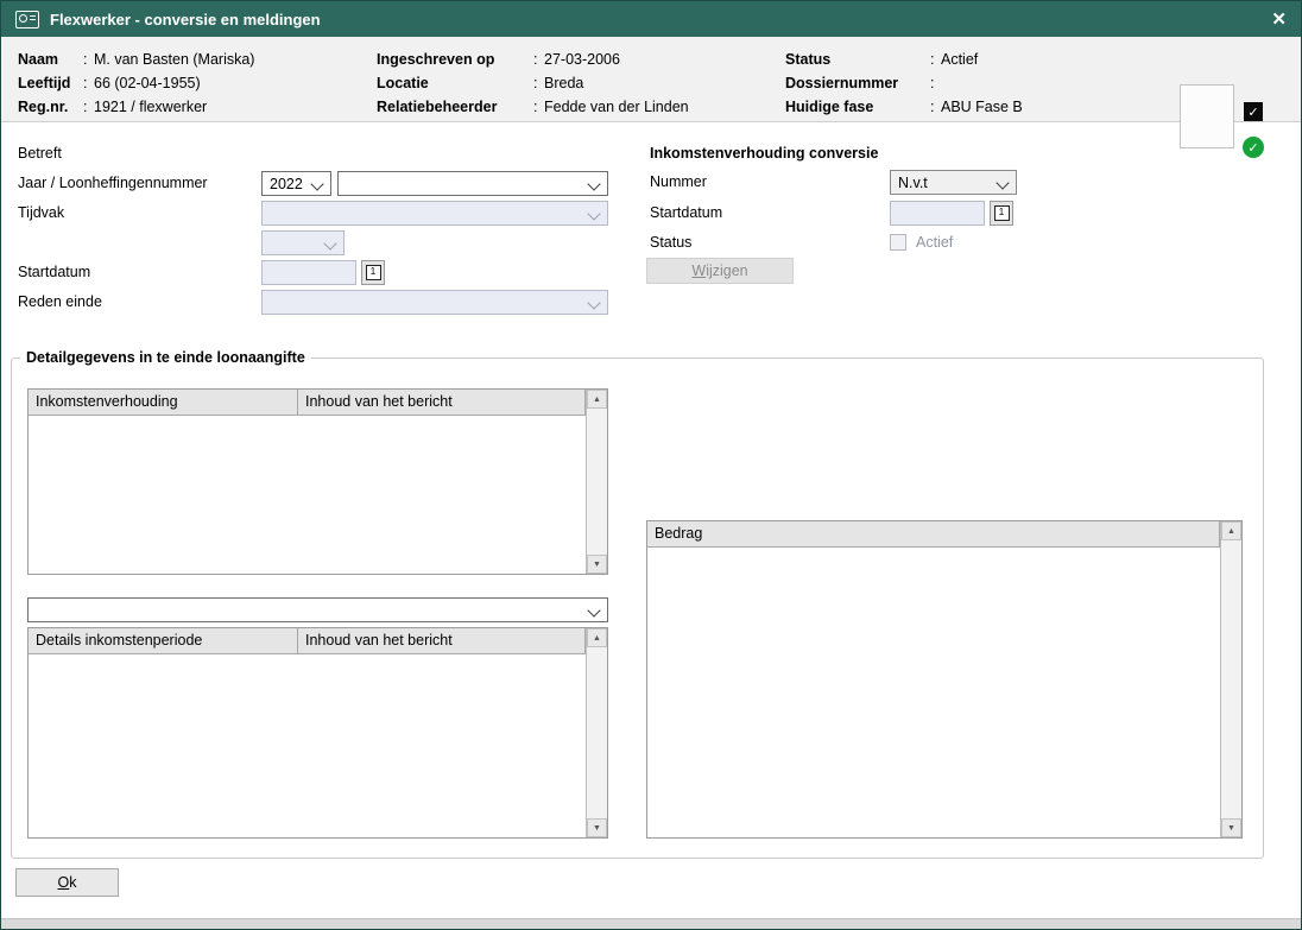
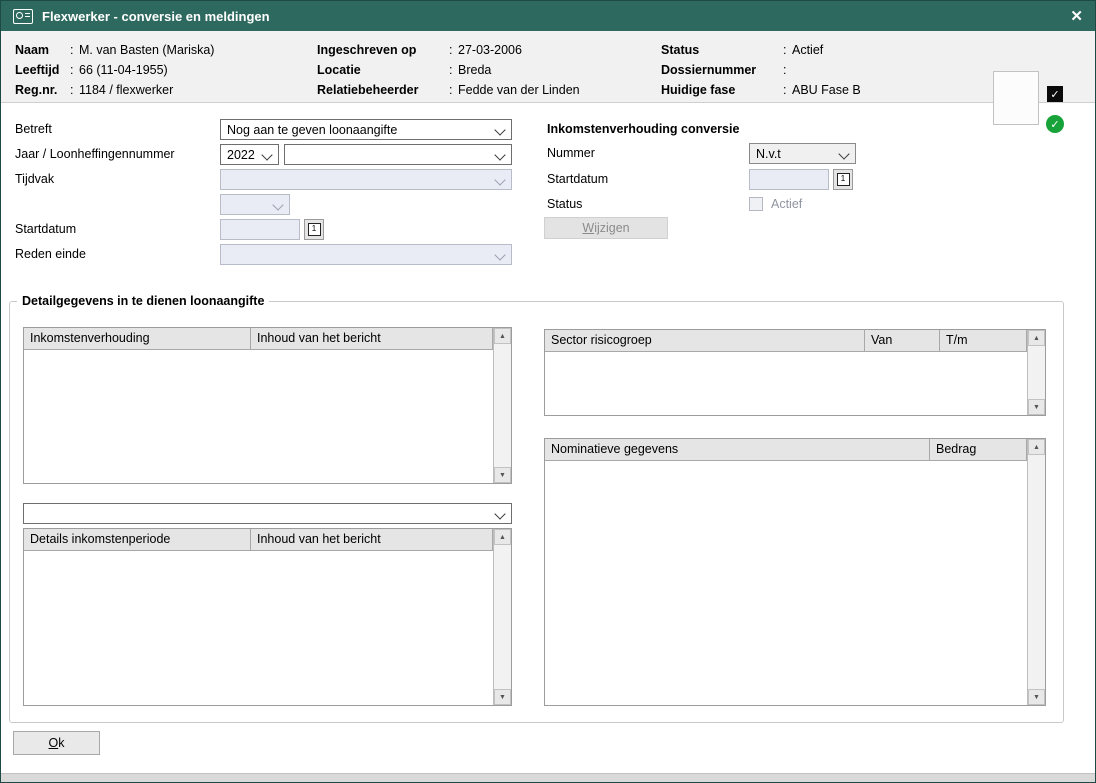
  Flexwerker - conversie en meldingen
  ✕
  Naam
  :
  M. van Basten (Mariska)
  Leeftijd
  :
- 66 (02-04-1955)
+ 66 (11-04-1955)
  Reg.nr.
  :
- 1921 / flexwerker
+ 1184 / flexwerker
  Ingeschreven op
  :
  27-03-2006
  Locatie
  :
  Breda
  Relatiebeheerder
  :
  Fedde van der Linden
  Status
  :
  Actief
  Dossiernummer
  :
  Huidige fase
  :
  ABU Fase B
  ✓
  ✓
  Betreft
+ Nog aan te geven loonaangifte
  Jaar / Loonheffingennummer
  2022
  Tijdvak
  Startdatum
  1
  Reden einde
  Inkomstenverhouding conversie
  Nummer
  N.v.t
  Startdatum
  1
  Status
  Actief
  Wijzigen
- Detailgegevens in te einde loonaangifte
+ Detailgegevens in te dienen loonaangifte
  Inkomstenverhouding
  Inhoud van het bericht
  Details inkomstenperiode
  Inhoud van het bericht
+ Sector risicogroep
+ Van
+ T/m
+ Nominatieve gegevens
  Bedrag
  Ok
